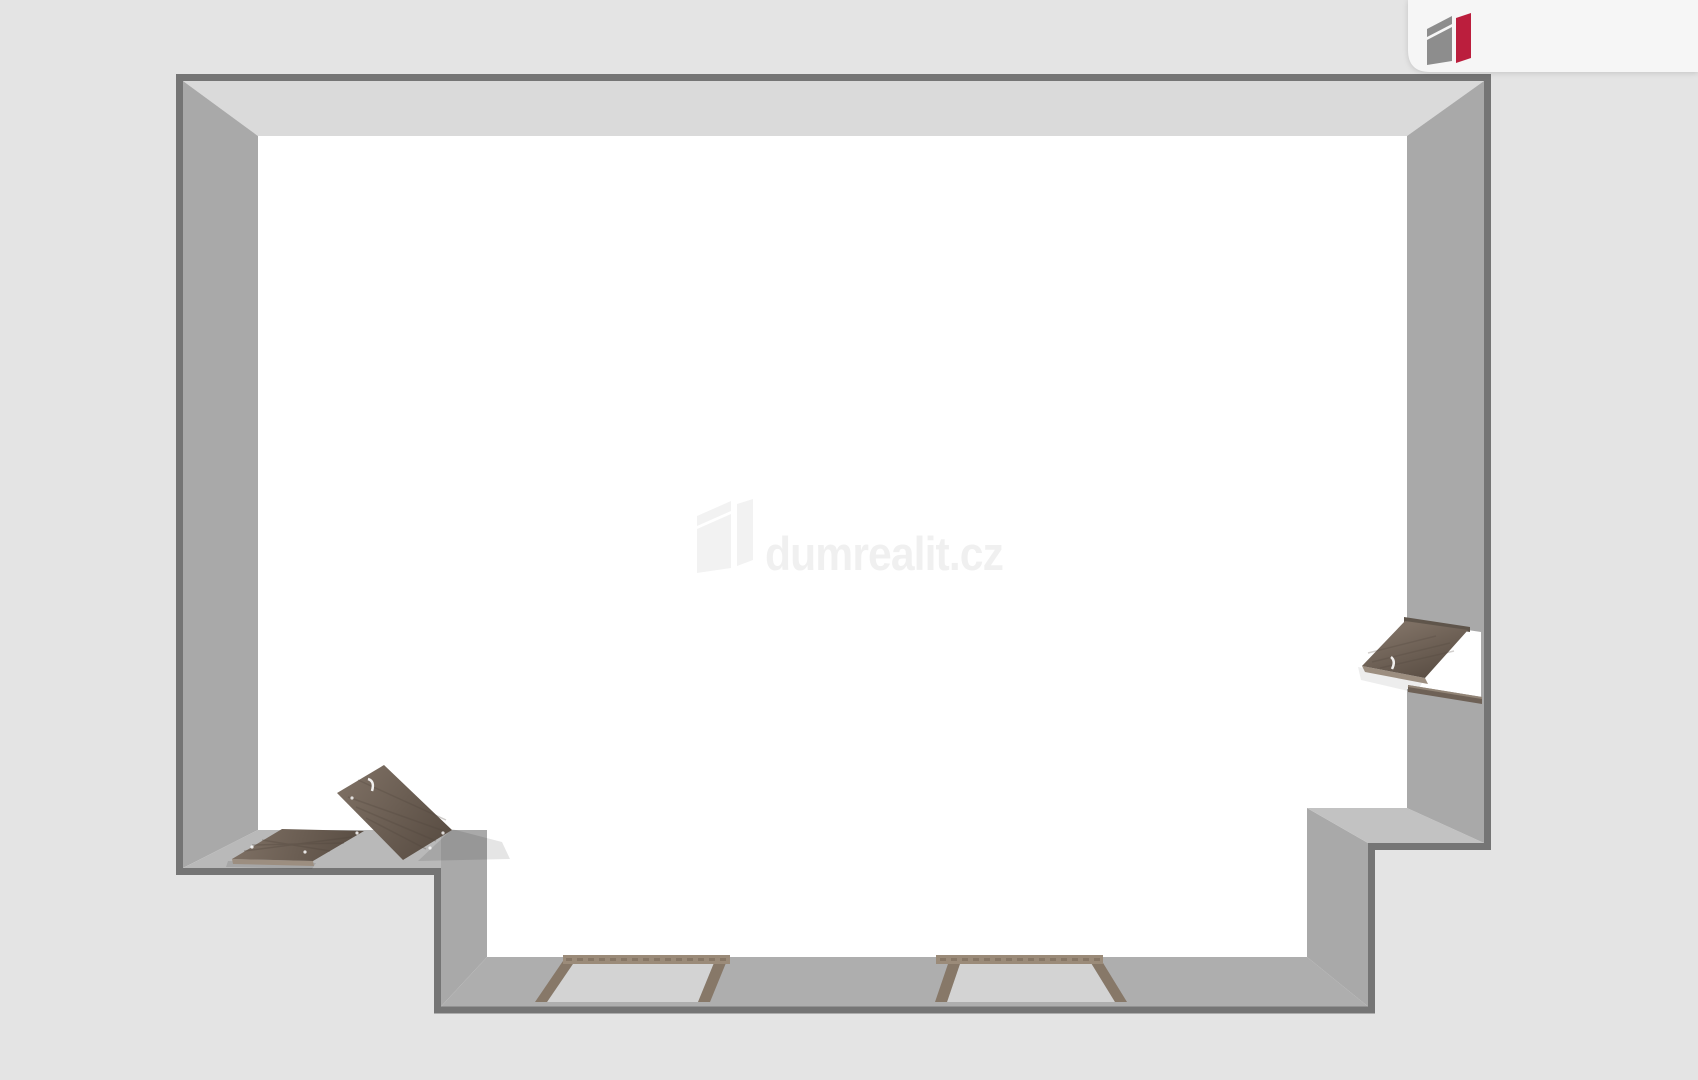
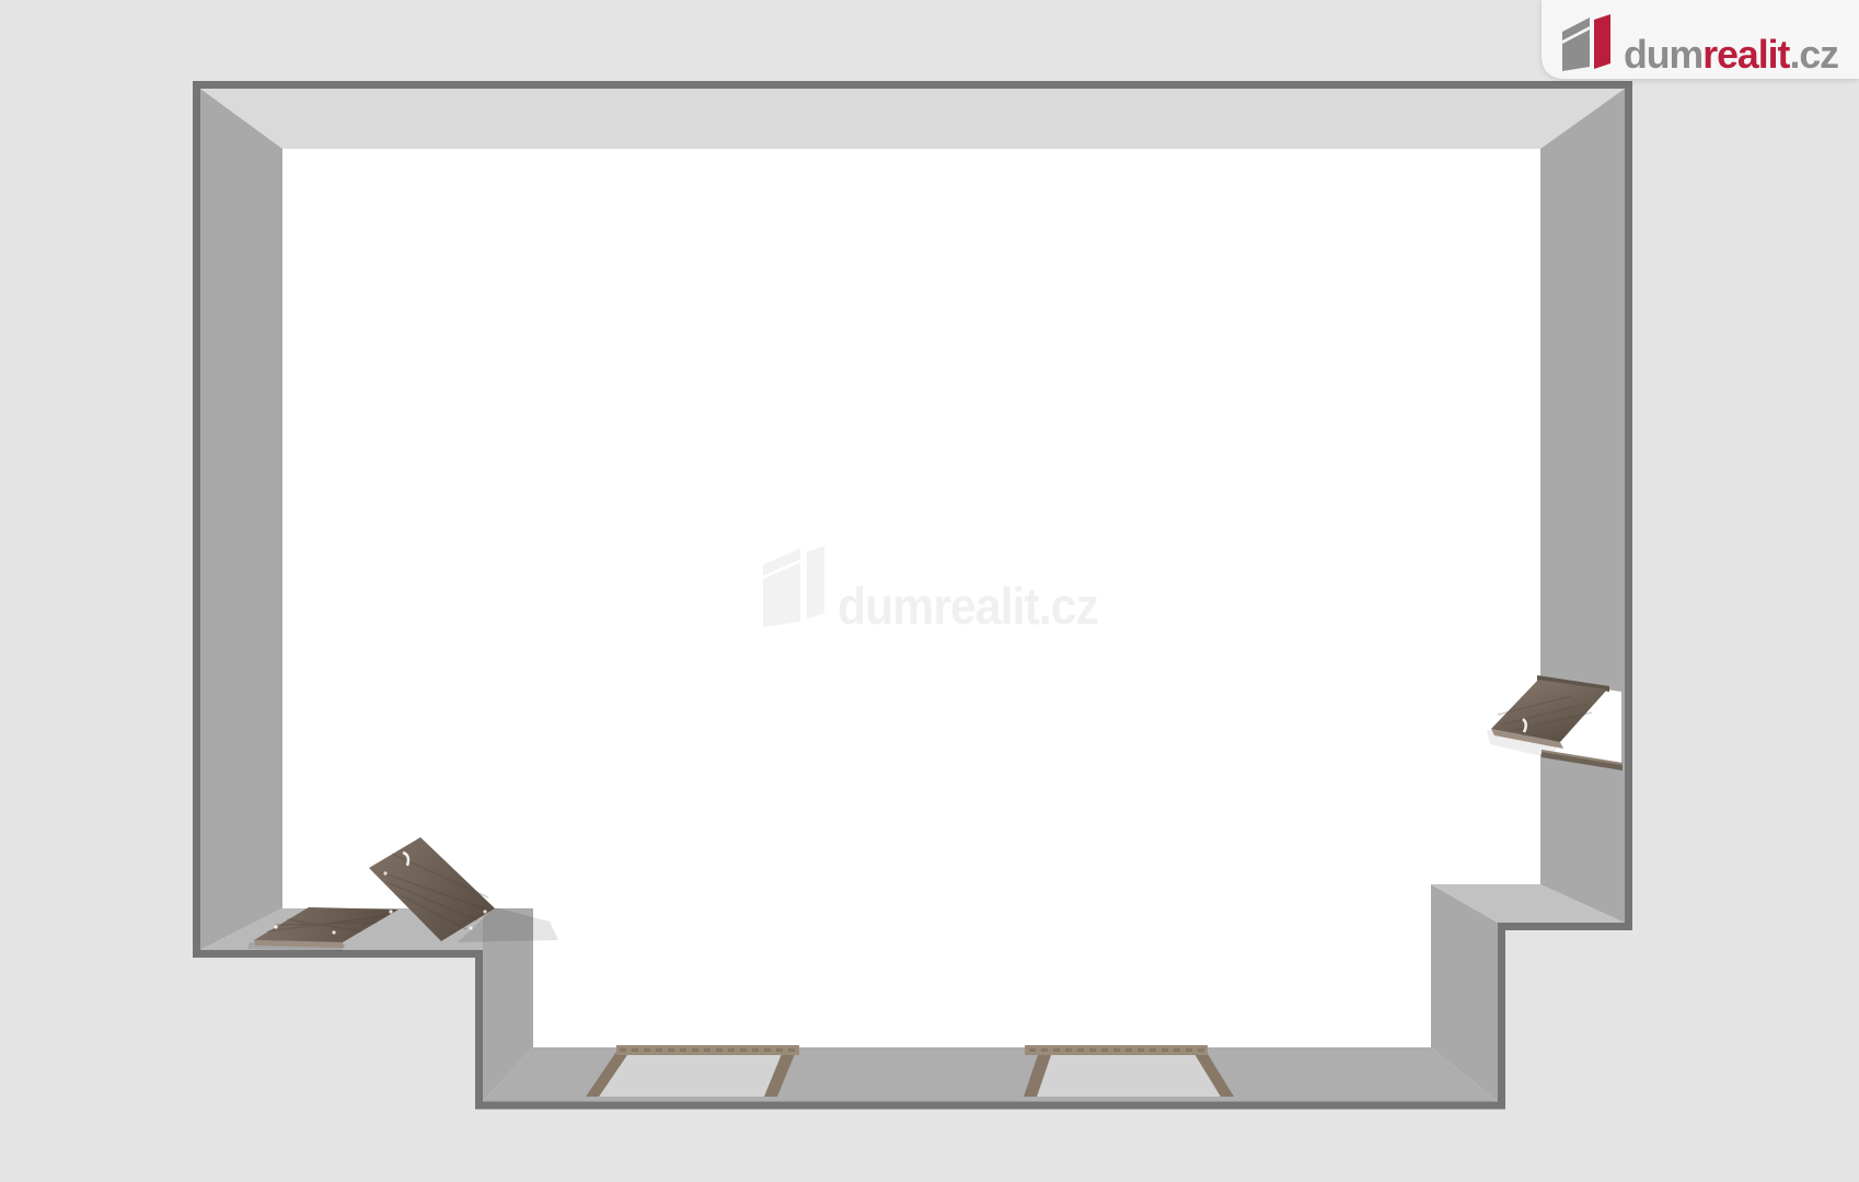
+ dumrealit.cz
